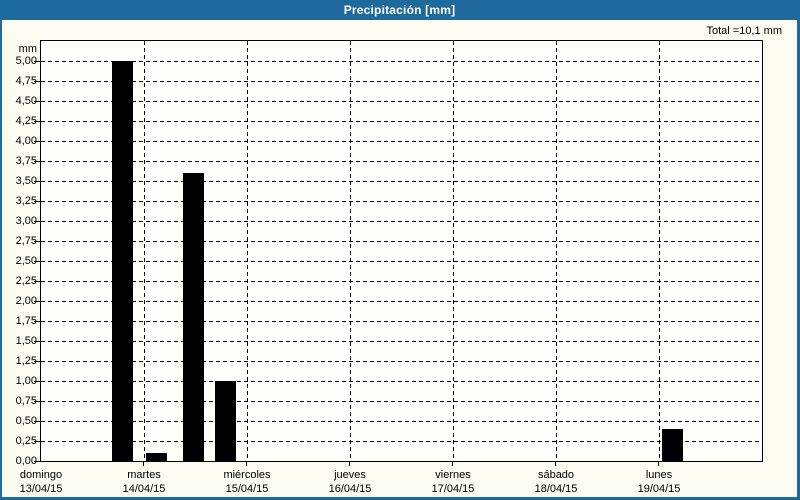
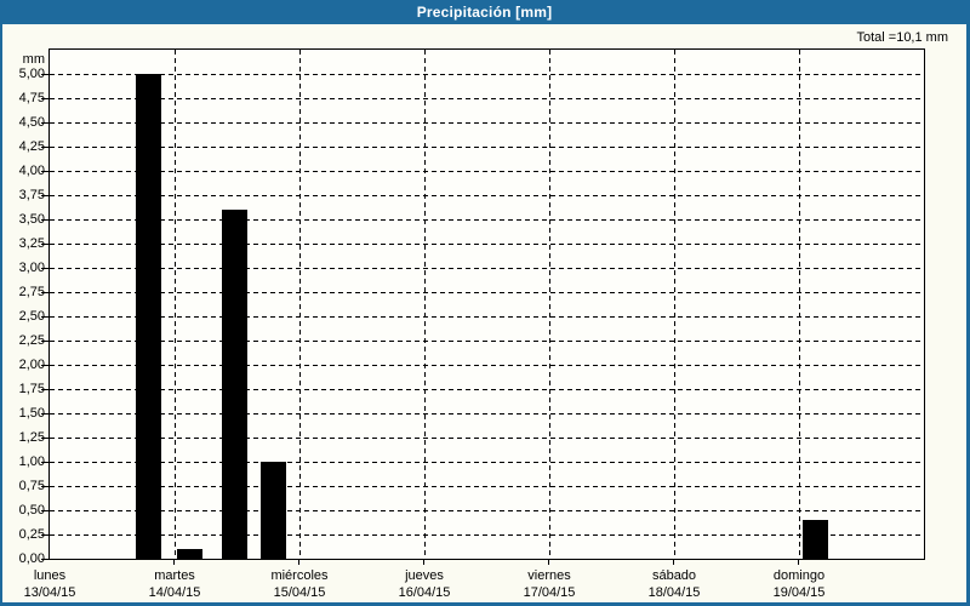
  Precipitación [mm]
  Total =10,1 mm
  mm
  0,00
  0,25
  0,50
  0,75
  1,00
  1,25
  1,50
  1,75
  2,00
  2,25
  2,50
  2,75
  3,00
  3,25
  3,50
  3,75
  4,00
  4,25
  4,50
  4,75
  5,00
- domingo
+ lunes
  13/04/15
  martes
  14/04/15
  miércoles
  15/04/15
  jueves
  16/04/15
  viernes
  17/04/15
  sábado
  18/04/15
- lunes
+ domingo
  19/04/15
